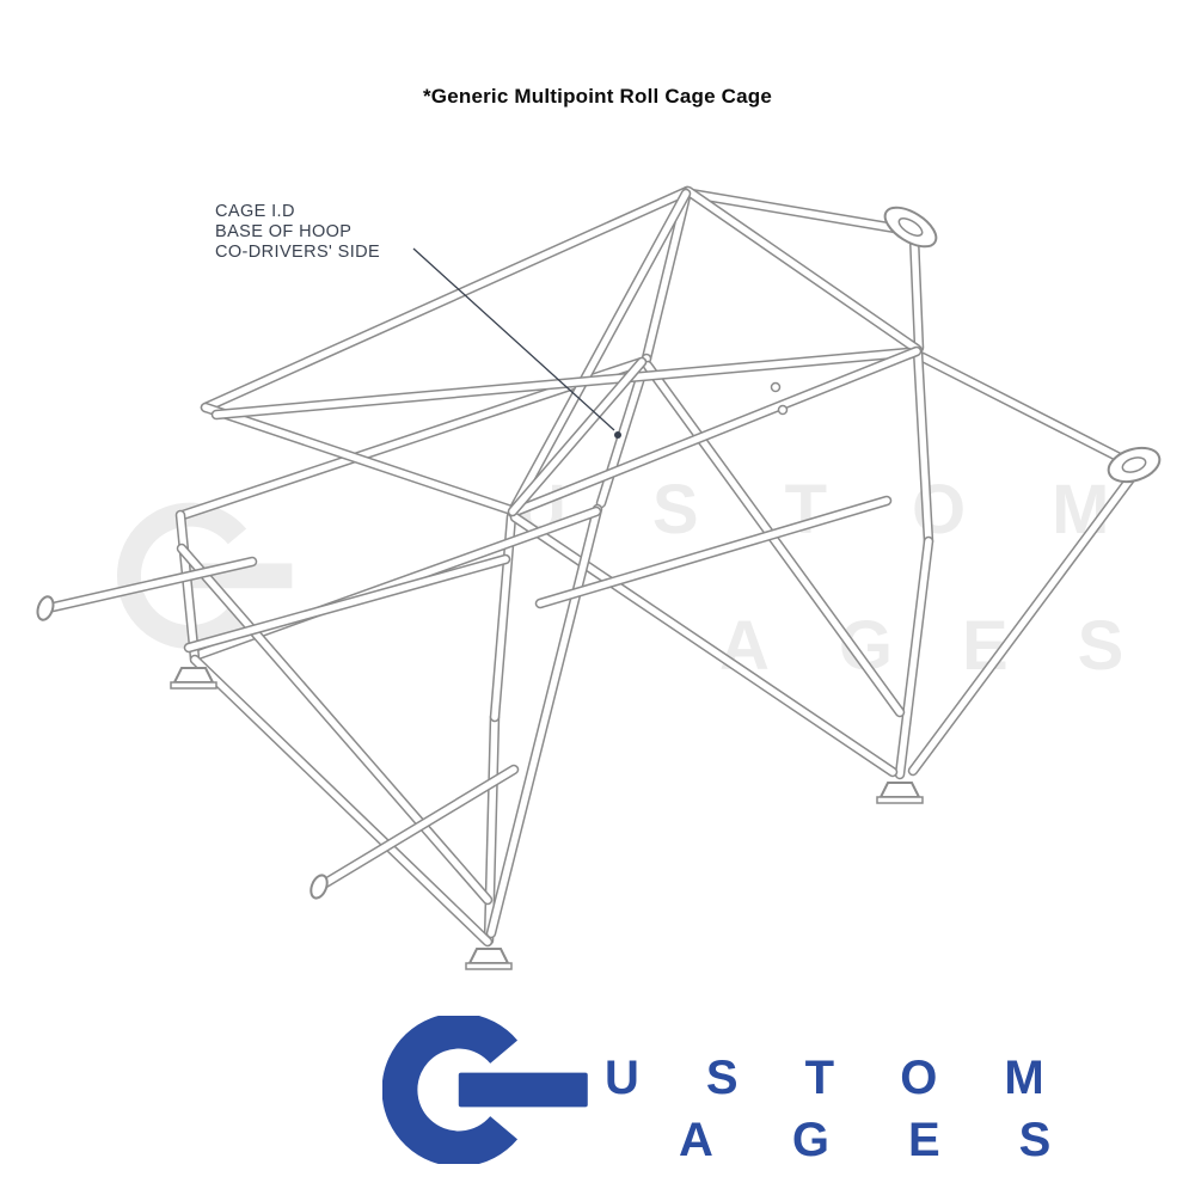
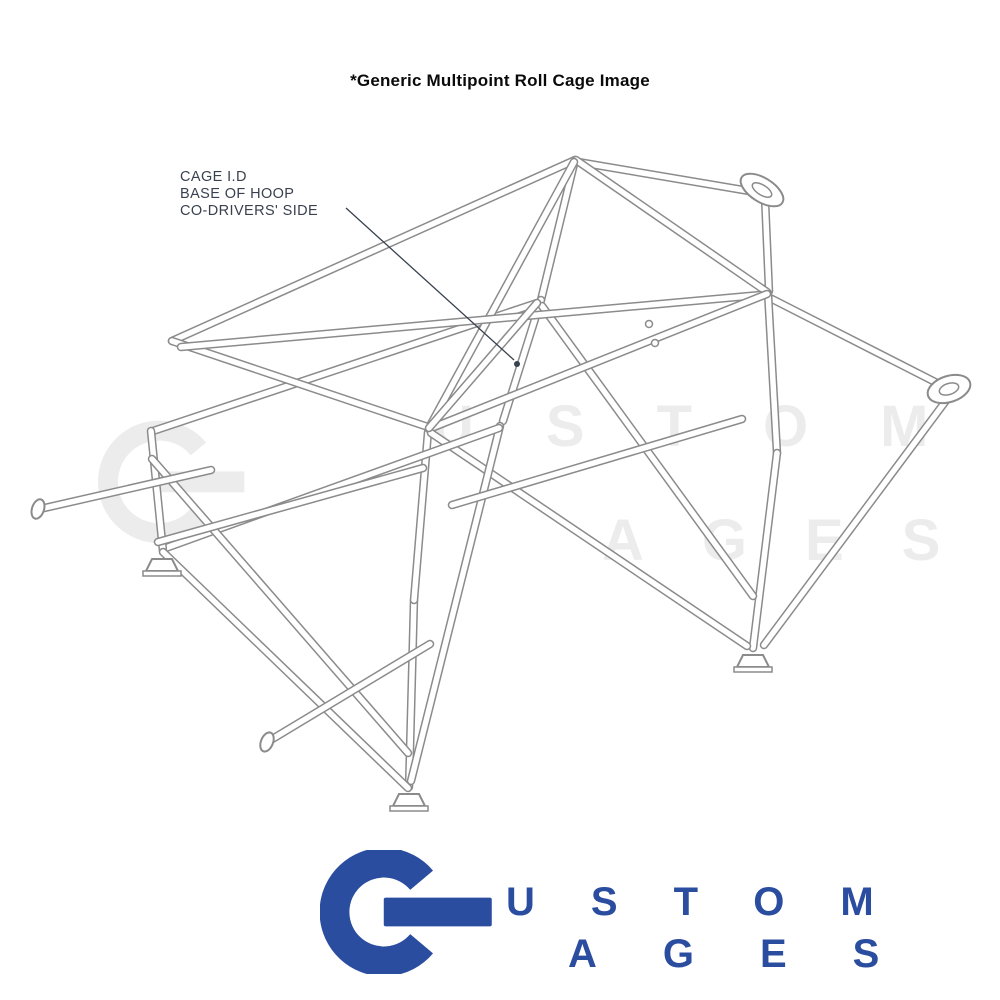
  USOM
  AGES
- *Generic Multipoint Roll Cage Cage
+ *Generic Multipoint Roll Cage Image
  CAGE I.D
  BASE OF HOOP
  CO-DRIVERS' SIDE
  USTOM
  AGES
